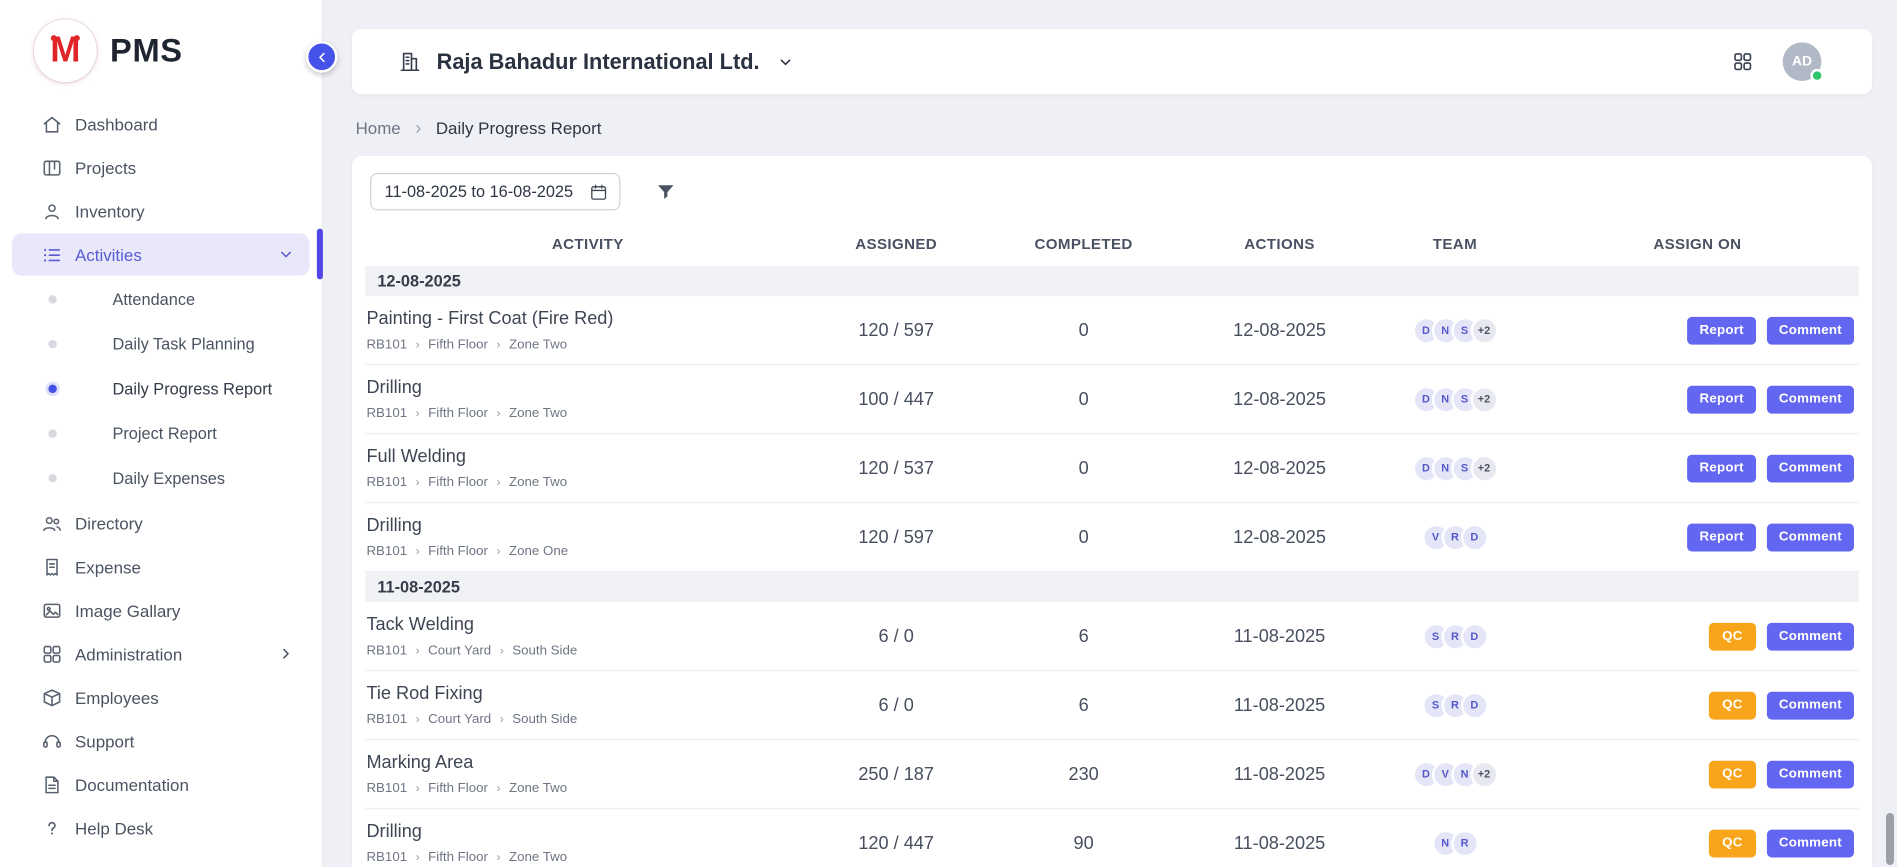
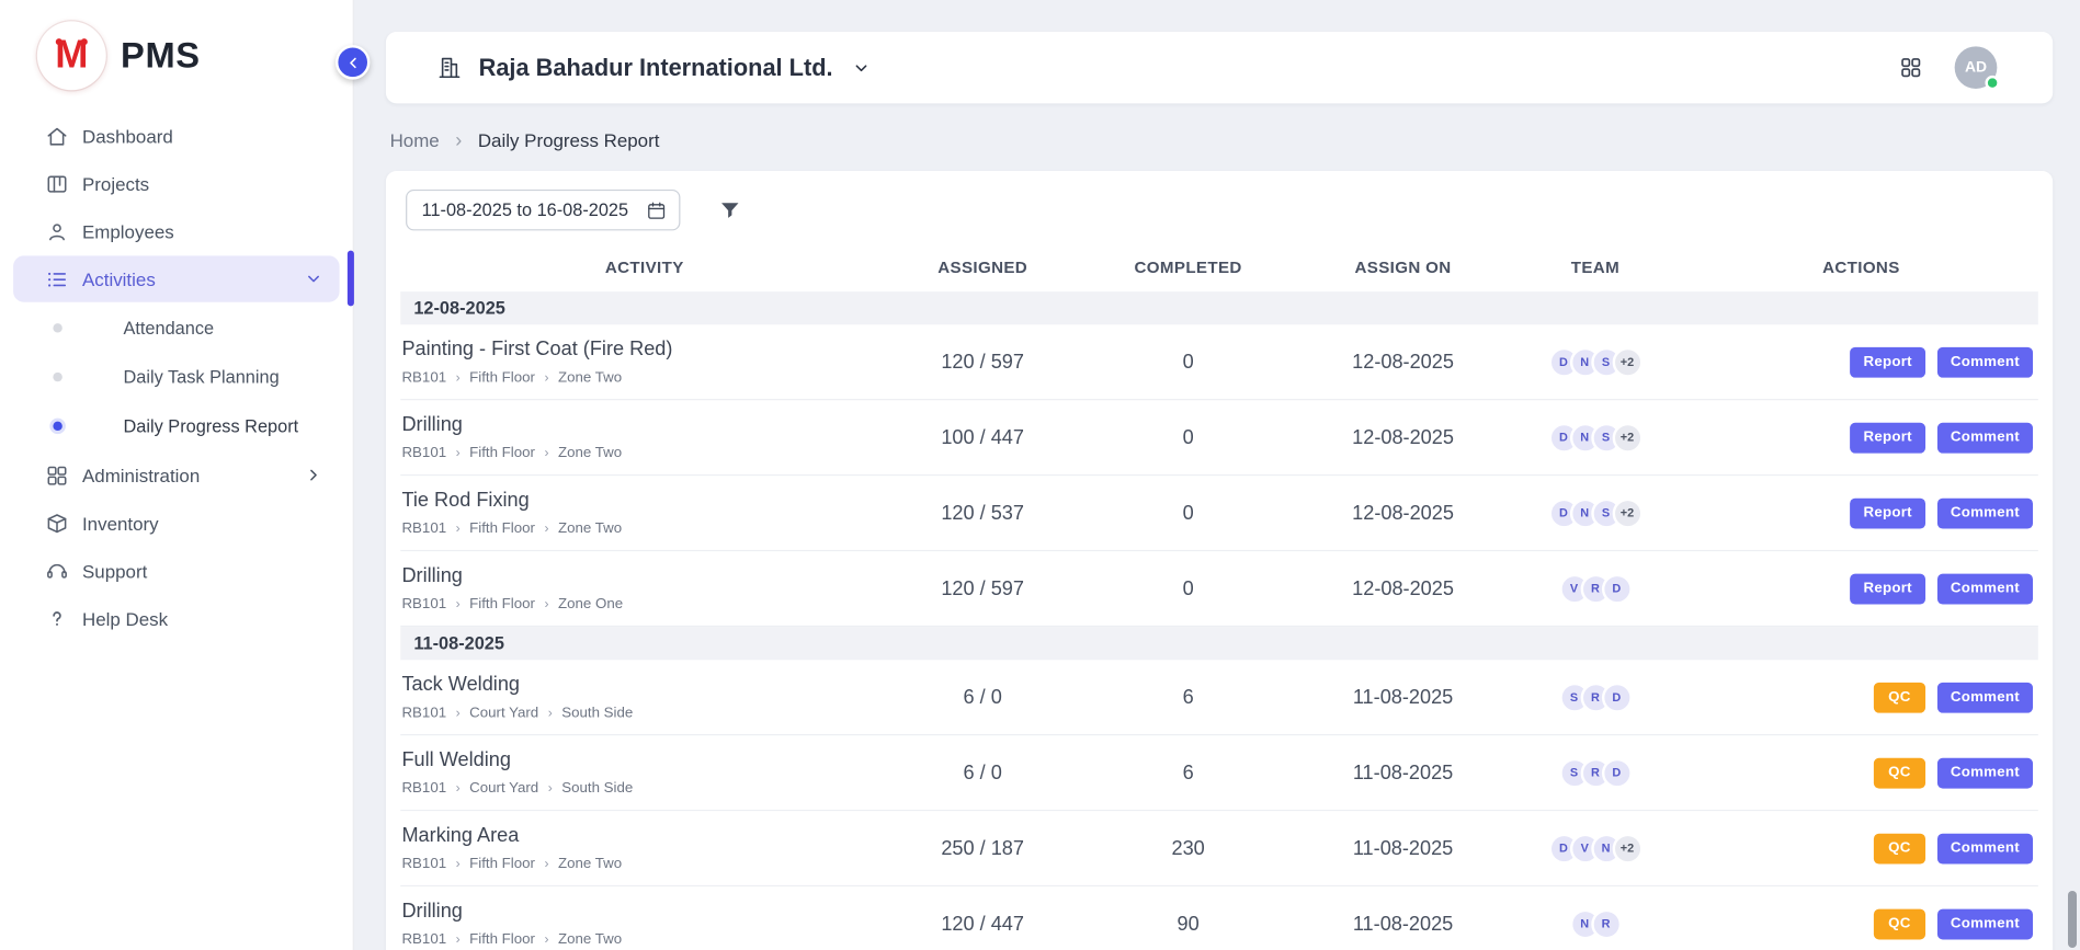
  M
  PMS
  Dashboard
  Projects
- Inventory
+ Employees
  Activities
  Attendance
  Daily Task Planning
  Daily Progress Report
- Project Report
- Daily Expenses
- Directory
- Expense
- Image Gallary
  Administration
- Employees
+ Inventory
  Support
- Documentation
  Help Desk
  Raja Bahadur International Ltd.
  AD
  Home
  ›
  Daily Progress Report
  11-08-2025 to 16-08-2025
  ACTIVITY
  ASSIGNED
  COMPLETED
- ACTIONS
+ ASSIGN ON
  TEAM
- ASSIGN ON
+ ACTIONS
  12-08-2025
  Painting - First Coat (Fire Red)
  RB101
  ›
  Fifth Floor
  ›
  Zone Two
  120 / 597
  0
  12-08-2025
  D
  N
  S
  +2
  Report
  Comment
  Drilling
  RB101
  ›
  Fifth Floor
  ›
  Zone Two
  100 / 447
  0
  12-08-2025
  D
  N
  S
  +2
  Report
  Comment
- Full Welding
+ Tie Rod Fixing
  RB101
  ›
  Fifth Floor
  ›
  Zone Two
  120 / 537
  0
  12-08-2025
  D
  N
  S
  +2
  Report
  Comment
  Drilling
  RB101
  ›
  Fifth Floor
  ›
  Zone One
  120 / 597
  0
  12-08-2025
  V
  R
  D
  Report
  Comment
  11-08-2025
  Tack Welding
  RB101
  ›
  Court Yard
  ›
  South Side
  6 / 0
  6
  11-08-2025
  S
  R
  D
  QC
  Comment
- Tie Rod Fixing
+ Full Welding
  RB101
  ›
  Court Yard
  ›
  South Side
  6 / 0
  6
  11-08-2025
  S
  R
  D
  QC
  Comment
  Marking Area
  RB101
  ›
  Fifth Floor
  ›
  Zone Two
  250 / 187
  230
  11-08-2025
  D
  V
  N
  +2
  QC
  Comment
  Drilling
  RB101
  ›
  Fifth Floor
  ›
  Zone Two
  120 / 447
  90
  11-08-2025
  N
  R
  QC
  Comment
